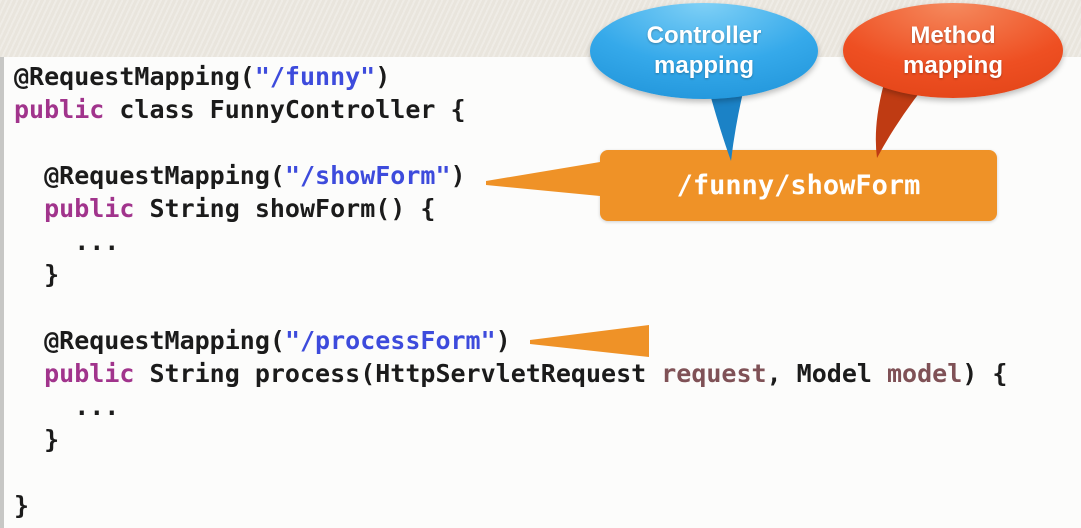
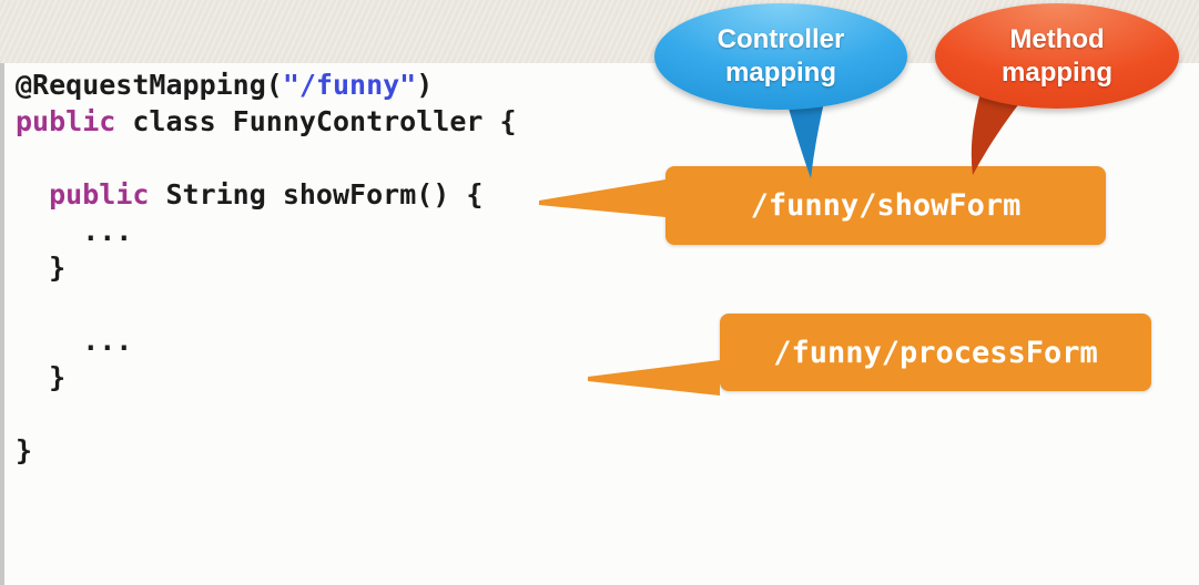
  @RequestMapping("/funny")
  public class FunnyController {
- @RequestMapping("/showForm")
  public String showForm() {
  ...
  }
- @RequestMapping("/processForm")
- public String process(HttpServletRequest request, Model model) {
  ...
  }
  }
  /funny/showForm
+ /funny/processForm
  Controller
  mapping
  Method
  mapping
